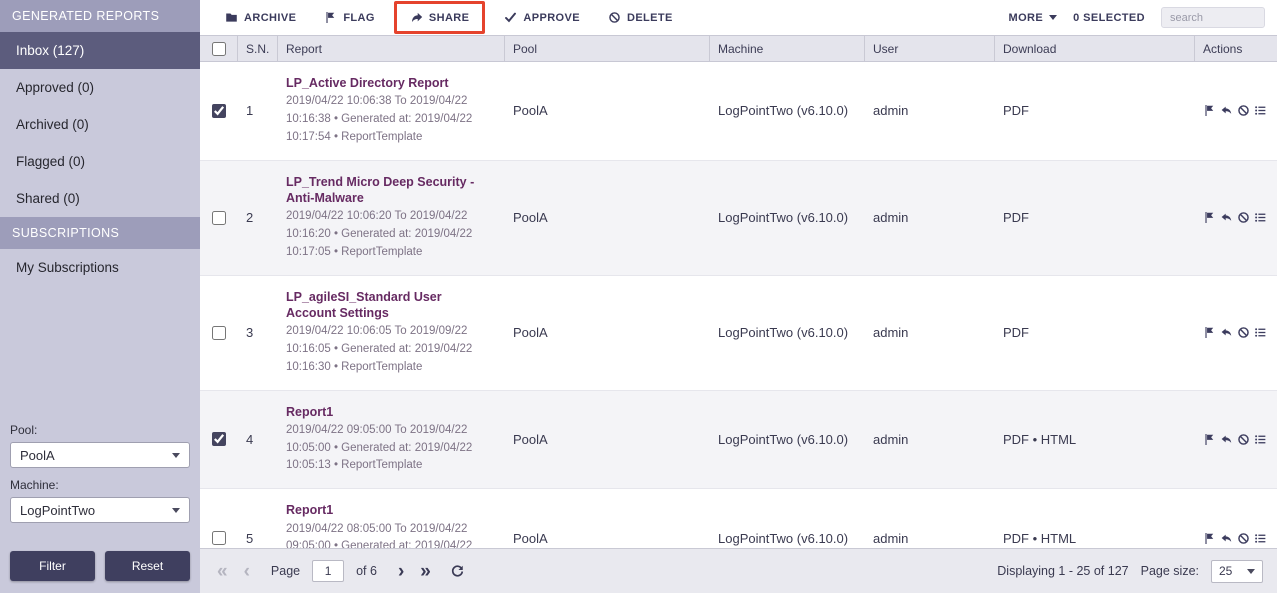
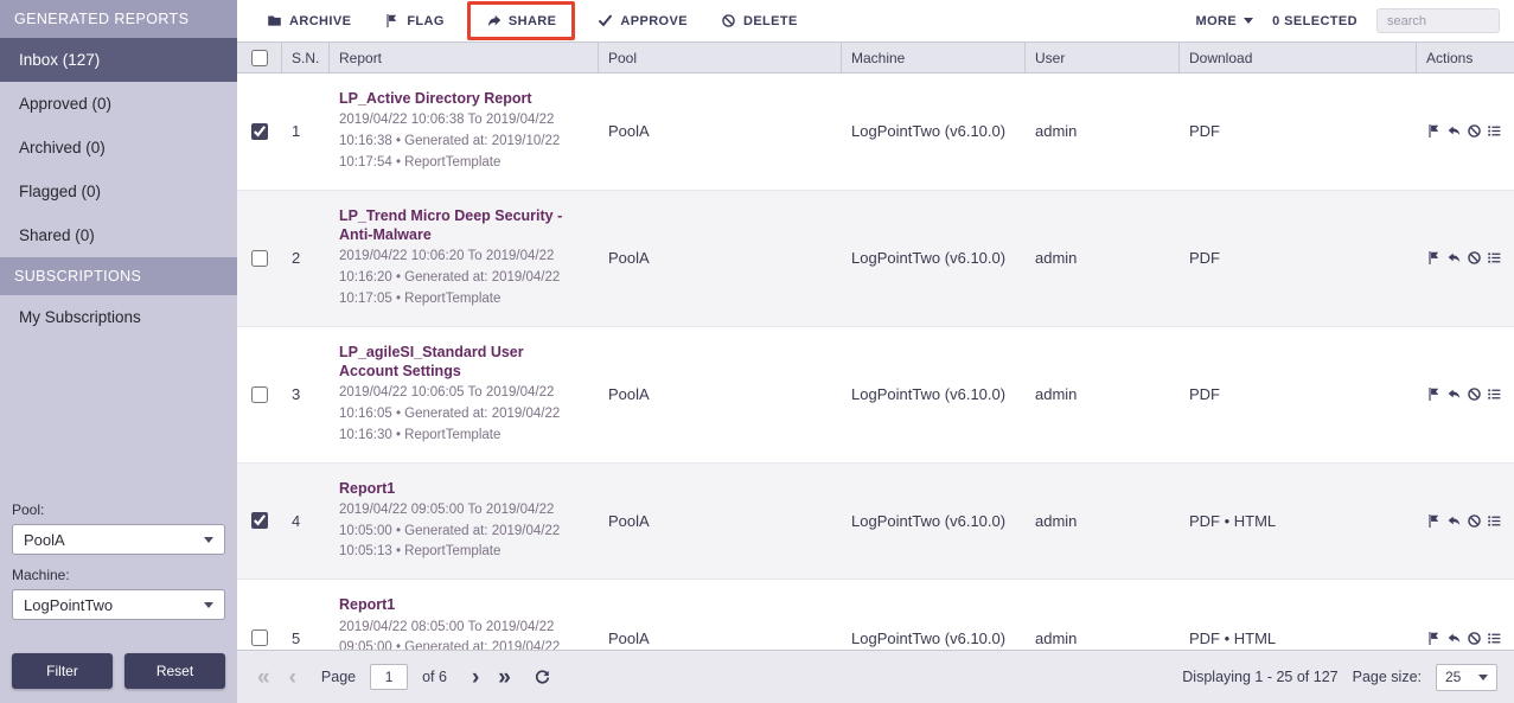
  GENERATED REPORTS
  Inbox (127)
  Approved (0)
  Archived (0)
  Flagged (0)
  Shared (0)
  SUBSCRIPTIONS
  My Subscriptions
  Pool:
  PoolA
  Machine:
  LogPointTwo
  Filter
  Reset
  ARCHIVE
  FLAG
  SHARE
  APPROVE
  DELETE
  MORE
  0 SELECTED
  search
  S.N.
  Report
  Pool
  Machine
  User
  Download
  Actions
  1
  LP_Active Directory Report
- 2019/04/22 10:06:38 To 2019/04/22 10:16:38 • Generated at: 2019/04/22 10:17:54 • ReportTemplate
+ 2019/04/22 10:06:38 To 2019/04/22 10:16:38 • Generated at: 2019/10/22 10:17:54 • ReportTemplate
  PoolA
  LogPointTwo (v6.10.0)
  admin
  PDF
  2
  LP_Trend Micro Deep Security - Anti-Malware
  2019/04/22 10:06:20 To 2019/04/22 10:16:20 • Generated at: 2019/04/22 10:17:05 • ReportTemplate
  PoolA
  LogPointTwo (v6.10.0)
  admin
  PDF
  3
  LP_agileSI_Standard User Account Settings
- 2019/04/22 10:06:05 To 2019/09/22 10:16:05 • Generated at: 2019/04/22 10:16:30 • ReportTemplate
+ 2019/04/22 10:06:05 To 2019/04/22 10:16:05 • Generated at: 2019/04/22 10:16:30 • ReportTemplate
  PoolA
  LogPointTwo (v6.10.0)
  admin
  PDF
  4
  Report1
  2019/04/22 09:05:00 To 2019/04/22 10:05:00 • Generated at: 2019/04/22 10:05:13 • ReportTemplate
  PoolA
  LogPointTwo (v6.10.0)
  admin
  PDF • HTML
  5
  Report1
  2019/04/22 08:05:00 To 2019/04/22 09:05:00 • Generated at: 2019/04/22
  PoolA
  LogPointTwo (v6.10.0)
  admin
  PDF • HTML
  «
  ‹
  Page
  1
  of 6
  ›
  »
  Displaying 1 - 25 of 127
  Page size:
  25
